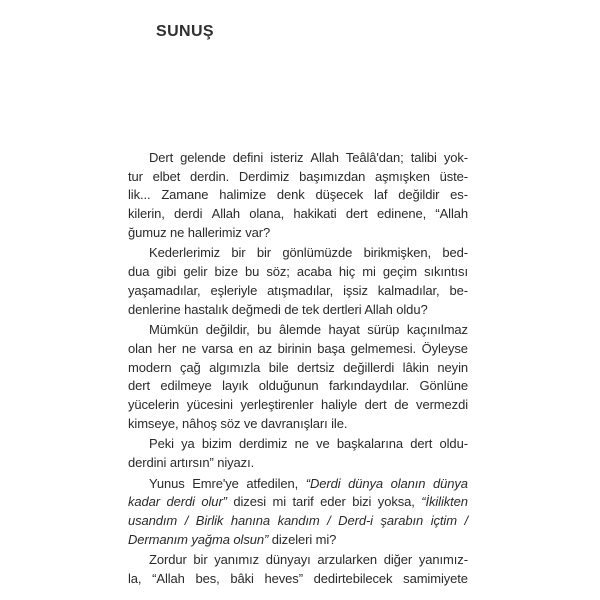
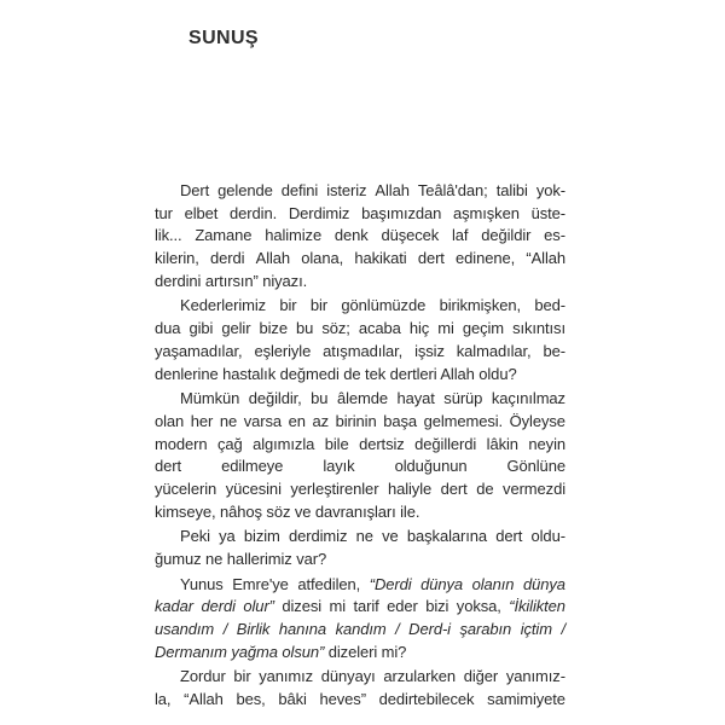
  SUNUŞ
  Dert
  gelende
  defini
  isteriz
  Allah
  Teâlâ'dan;
  talibi
  yok-
  tur
  elbet
  derdin.
  Derdimiz
  başımızdan
  aşmışken
  üste-
  lik...
  Zamane
  halimize
  denk
  düşecek
  laf
  değildir
  es-
  kilerin,
  derdi
  Allah
  olana,
  hakikati
  dert
  edinene,
  “Allah
- ğumuz ne hallerimiz var?
+ derdini artırsın” niyazı.
  Kederlerimiz
  bir
  bir
  gönlümüzde
  birikmişken,
  bed-
  dua
  gibi
  gelir
  bize
  bu
  söz;
  acaba
  hiç
  mi
  geçim
  sıkıntısı
  yaşamadılar,
  eşleriyle
  atışmadılar,
  işsiz
  kalmadılar,
  be-
  denlerine hastalık değmedi de tek dertleri Allah oldu?
  Mümkün
  değildir,
  bu
  âlemde
  hayat
  sürüp
  kaçınılmaz
  olan
  her
  ne
  varsa
  en
  az
  birinin
  başa
  gelmemesi.
  Öyleyse
  modern
  çağ
  algımızla
  bile
  dertsiz
  değillerdi
  lâkin
  neyin
  dert
  edilmeye
  layık
  olduğunun
- farkındaydılar.
  Gönlüne
  yücelerin
  yücesini
  yerleştirenler
  haliyle
  dert
  de
  vermezdi
  kimseye, nâhoş söz ve davranışları ile.
  Peki
  ya
  bizim
  derdimiz
  ne
  ve
  başkalarına
  dert
  oldu-
- derdini artırsın” niyazı.
+ ğumuz ne hallerimiz var?
  Yunus
  Emre'ye
  atfedilen,
  “Derdi
  dünya
  olanın
  dünya
  kadar
  derdi
  olur”
  dizesi
  mi
  tarif
  eder
  bizi
  yoksa,
  “İkilikten
  usandım
  /
  Birlik
  hanına
  kandım
  /
  Derd-i
  şarabın
  içtim
  /
  Dermanım yağma olsun” dizeleri mi?
  Zordur
  bir
  yanımız
  dünyayı
  arzularken
  diğer
  yanımız-
  la,
  “Allah
  bes,
  bâki
  heves”
  dedirtebilecek
  samimiyete
